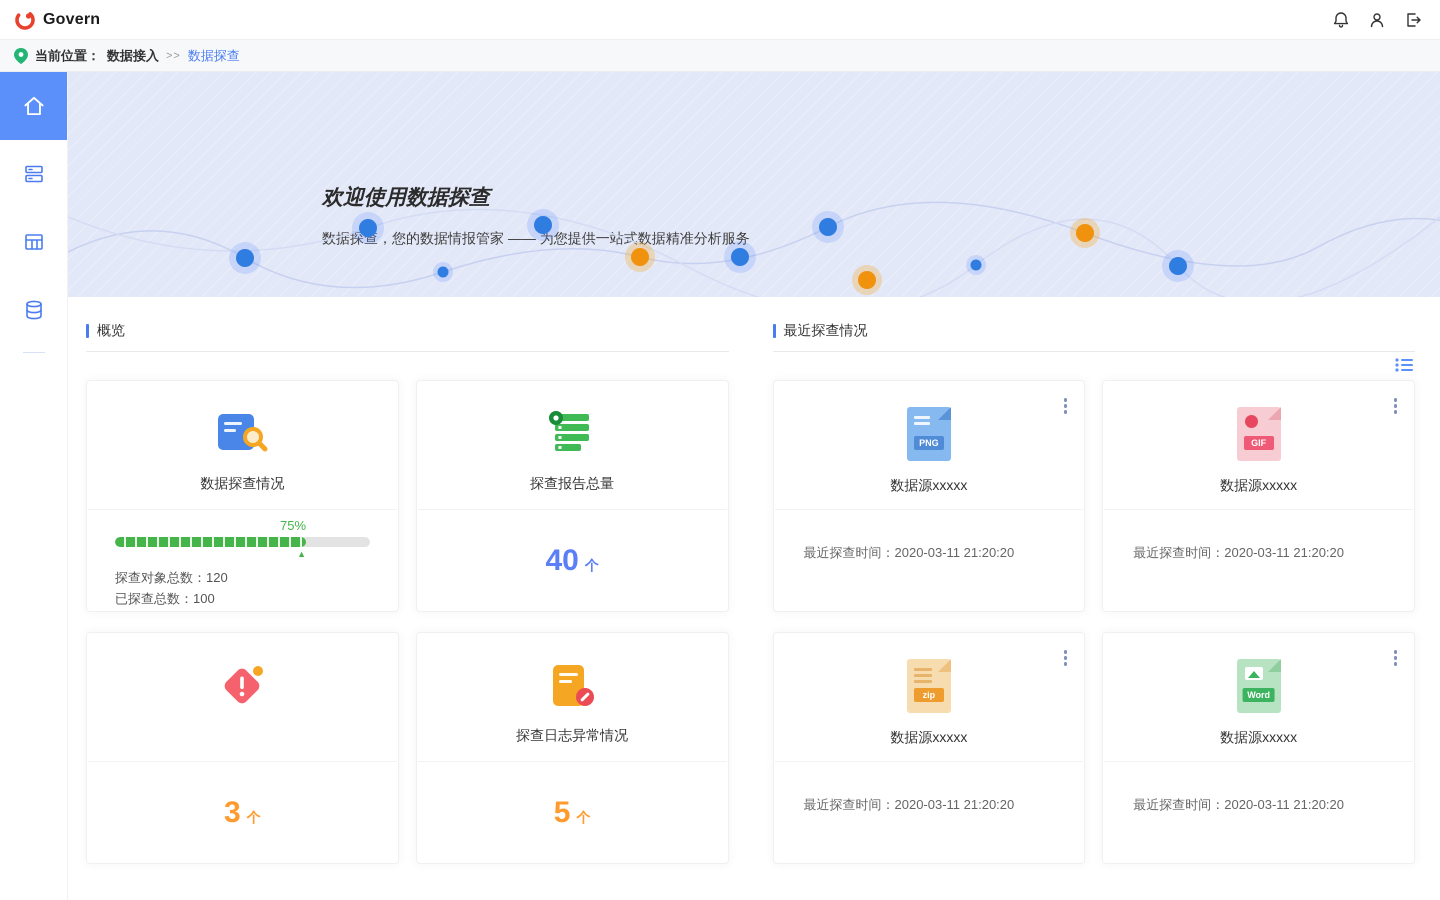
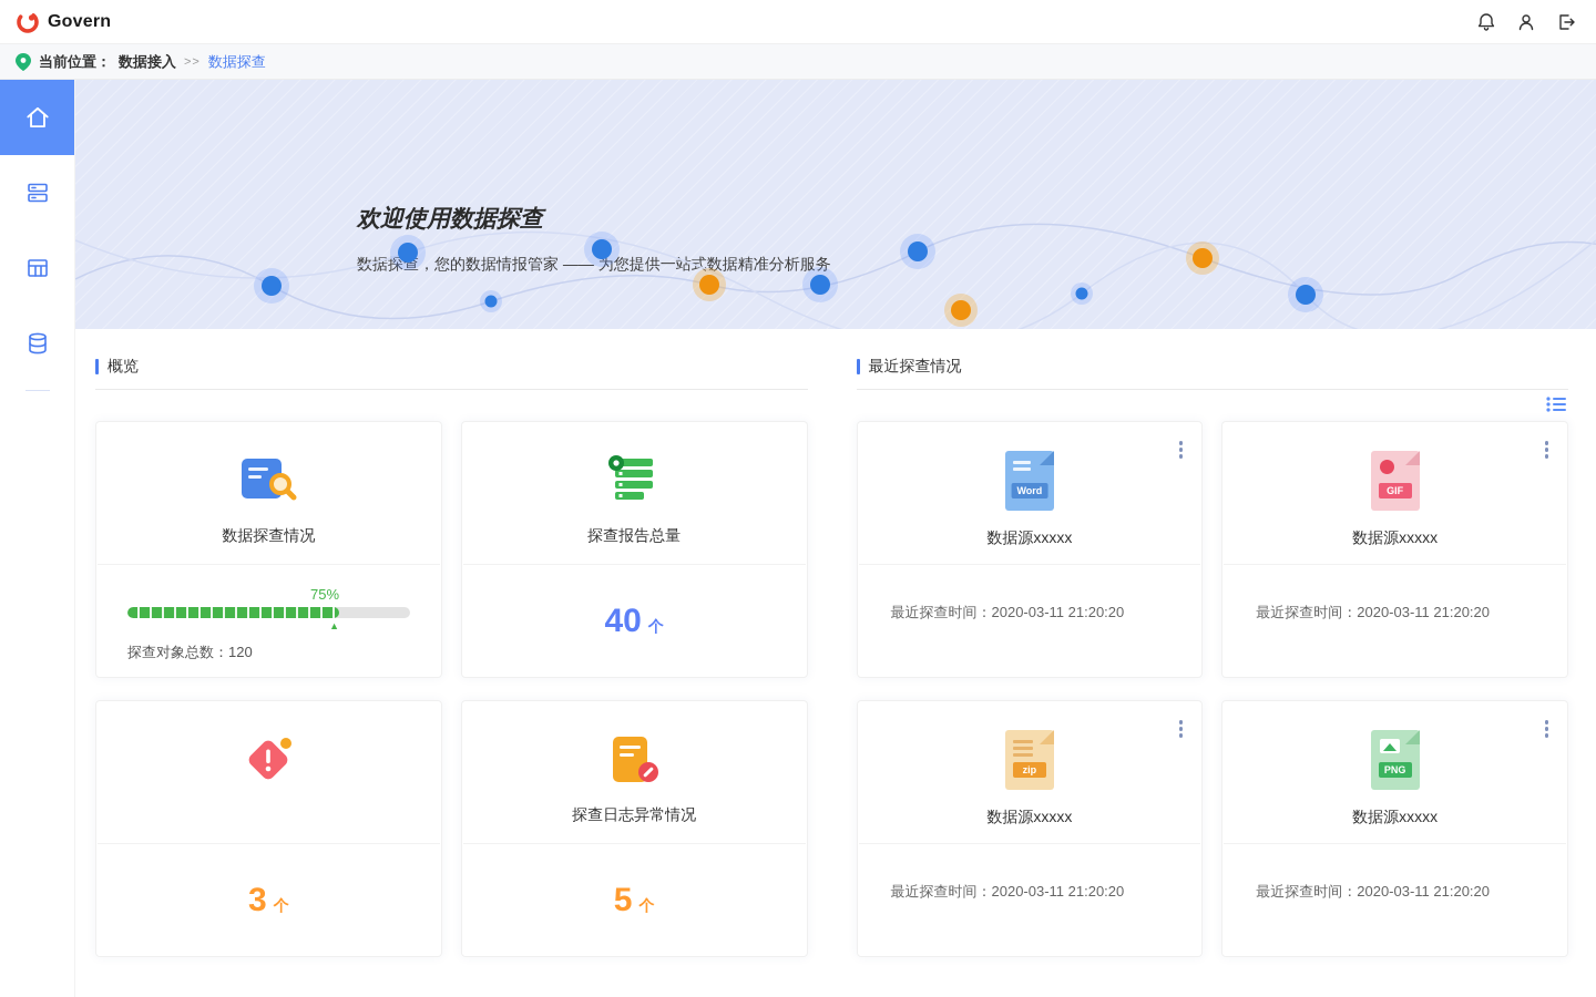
  Govern
  当前位置：
  数据接入
  >>
  数据探查
  欢迎使用数据探查
  数据探查，您的数据情报管家 —— 为您提供一站式数据精准分析服务
  概览
  数据探查情况
  75%
  ▲
  探查对象总数：120
- 已探查总数：100
  探查报告总量
  40 个
  3 个
  探查日志异常情况
  5 个
  最近探查情况
- PNG
+ Word
  数据源xxxxx
  最近探查时间：2020-03-11 21:20:20
  GIF
  数据源xxxxx
  最近探查时间：2020-03-11 21:20:20
  zip
  数据源xxxxx
  最近探查时间：2020-03-11 21:20:20
- Word
+ PNG
  数据源xxxxx
  最近探查时间：2020-03-11 21:20:20
